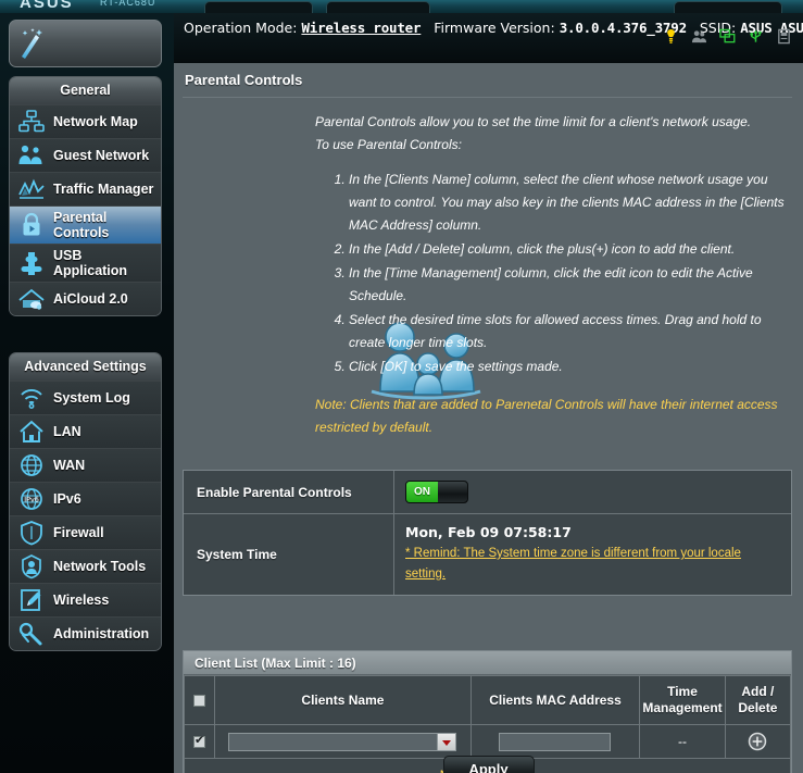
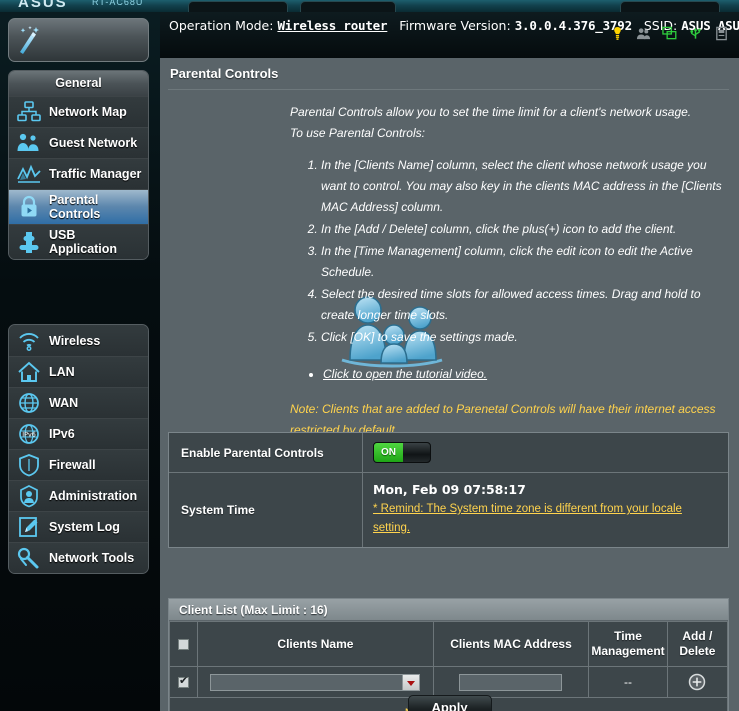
  ASUS
  RT-AC68U
  Operation Mode: Wireless router Firmware Version: 3.0.0.4.376_3792 SSID: ASUS ASU
  General
  Network Map
  Guest Network
  Traffic Manager
  Parental Controls
  USB Application
- AiCloud 2.0
- Advanced Settings
- System Log
+ Wireless
  LAN
  WAN
  IPv6
  IPv6
  Firewall
- Network Tools
+ Administration
- Wireless
+ System Log
- Administration
+ Network Tools
  Parental Controls
  Parental Controls allow you to set the time limit for a client's network usage.
  To use Parental Controls:
  In the [Clients Name] column, select the client whose network usage you want to control. You may also key in the clients MAC address in the [Clients MAC Address] column.
  In the [Add / Delete] column, click the plus(+) icon to add the client.
  In the [Time Management] column, click the edit icon to edit the Active Schedule.
  Select the desired time slots for allowed access times. Drag and hold to create longer time slots.
  Click [OK] to save the settings made.
+ Click to open the tutorial video.
  Note: Clients that are added to Parenetal Controls will have their internet access restricted by default.
  Enable Parental Controls
  ON
  System Time
  Mon, Feb 09 07:58:17
  * Remind: The System time zone is different from your locale setting.
  Client List (Max Limit : 16)
  	Clients Name	Clients MAC Address	Time Management	Add / Delete
  			--
  Apply
